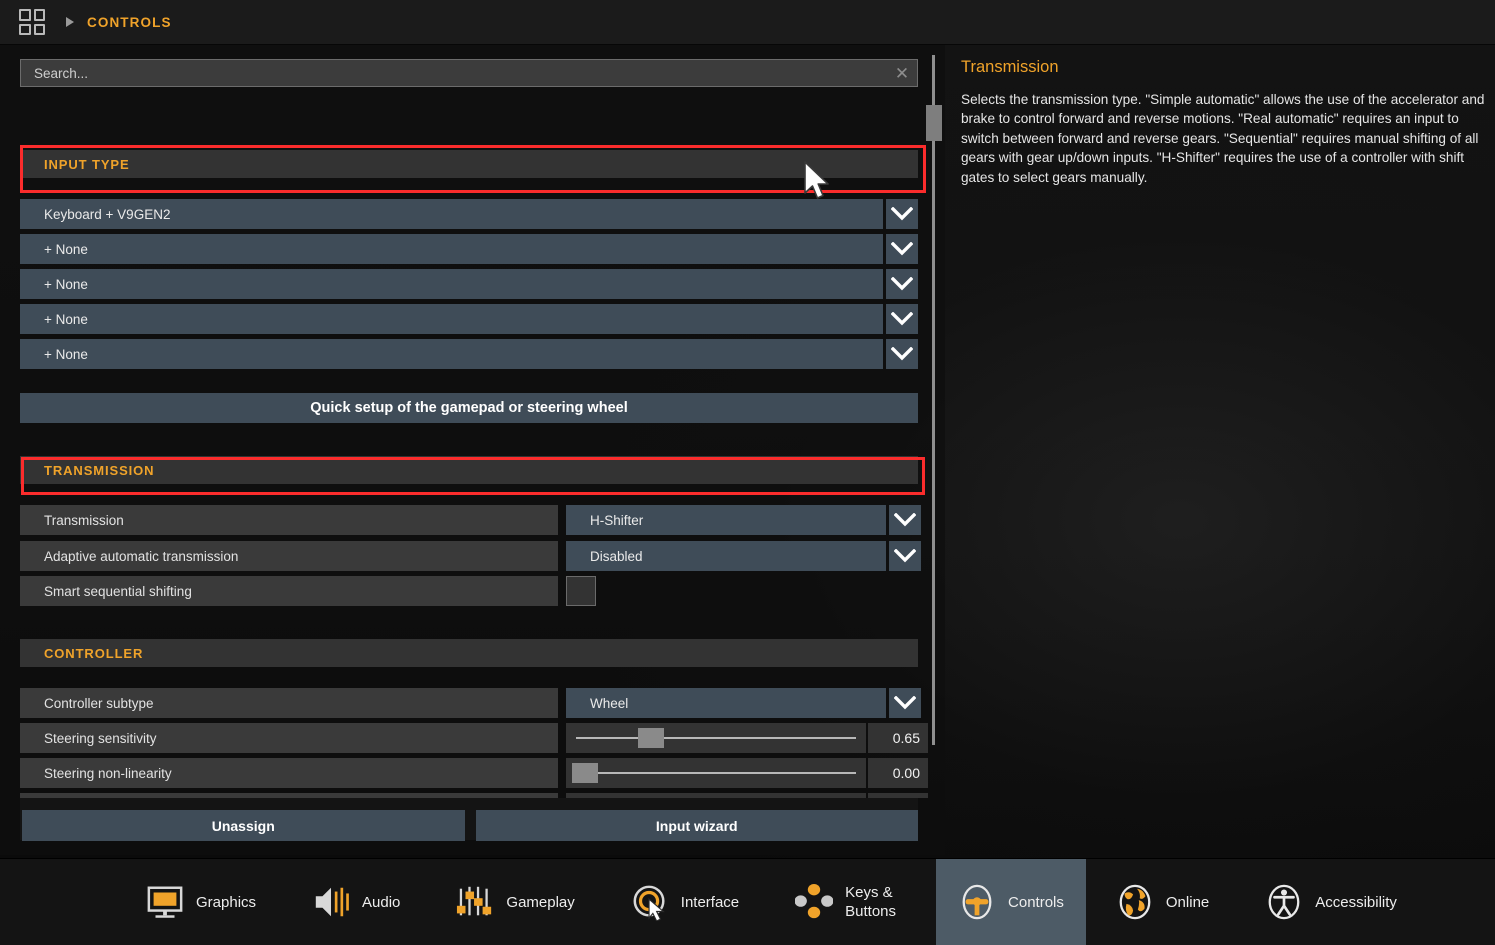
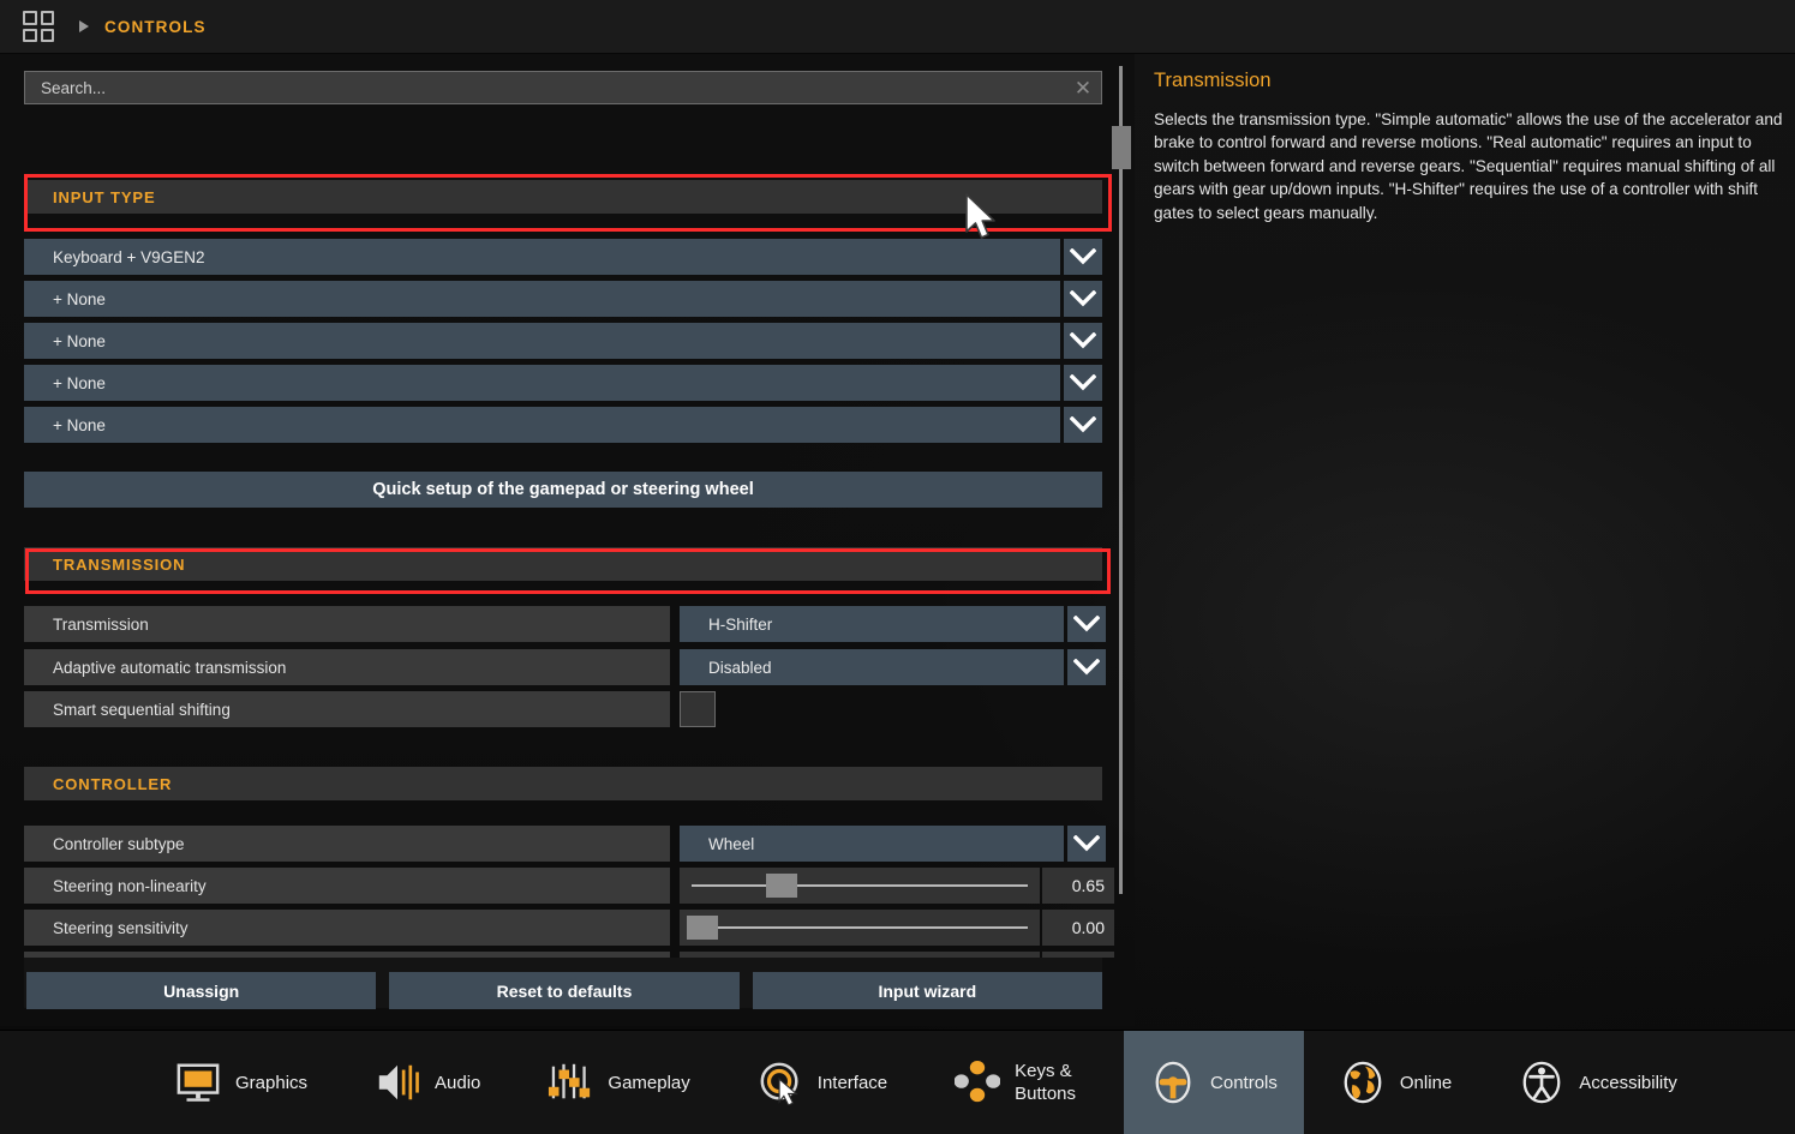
  CONTROLS
  Search...
  ✕
  INPUT TYPE
  Keyboard + V9GEN2
  + None
  + None
  + None
  + None
  Quick setup of the gamepad or steering wheel
  TRANSMISSION
  Transmission
  H-Shifter
  Adaptive automatic transmission
  Disabled
  Smart sequential shifting
  CONTROLLER
  Controller subtype
  Wheel
- Steering sensitivity
+ Steering non-linearity
  0.65
- Steering non-linearity
+ Steering sensitivity
  0.00
  Unassign
+ Reset to defaults
  Input wizard
  Transmission
  Selects the transmission type. "Simple automatic" allows the use of the accelerator and brake to control forward and reverse motions. "Real automatic" requires an input to switch between forward and reverse gears. "Sequential" requires manual shifting of all gears with gear up/down inputs. "H-Shifter" requires the use of a controller with shift gates to select gears manually.
  Graphics
  Audio
  Gameplay
  Interface
  Keys &
  Buttons
  Controls
  Online
  Accessibility
